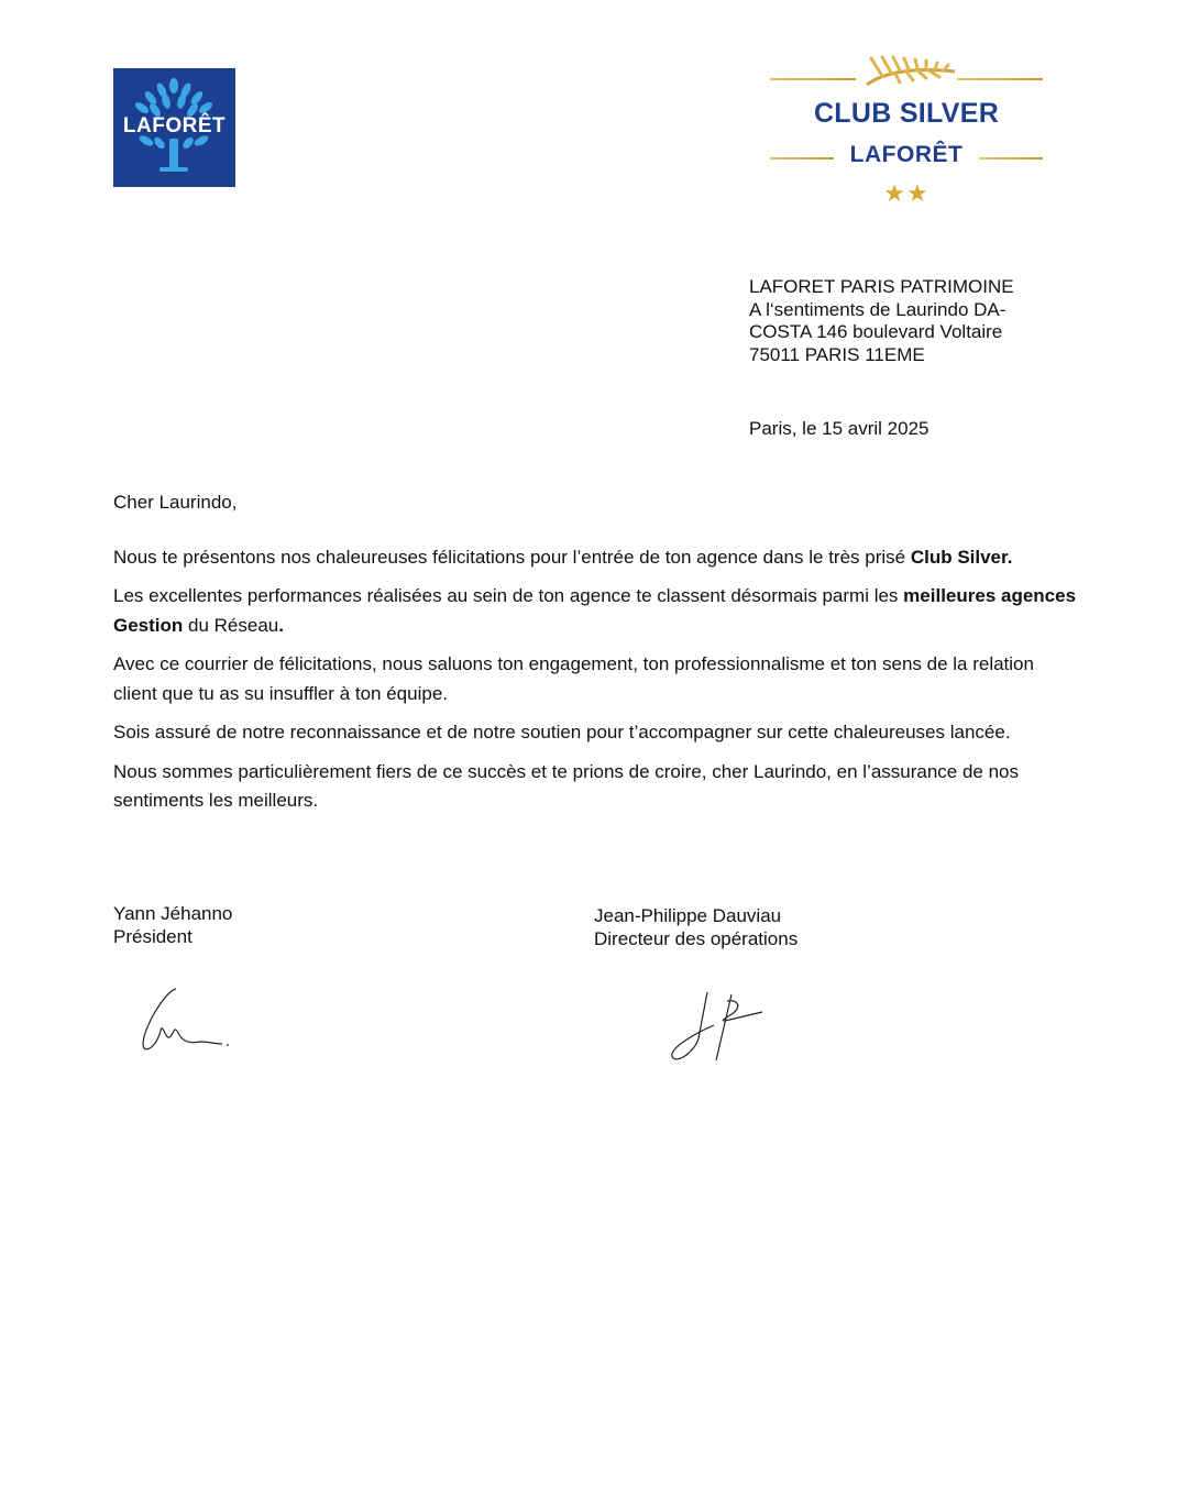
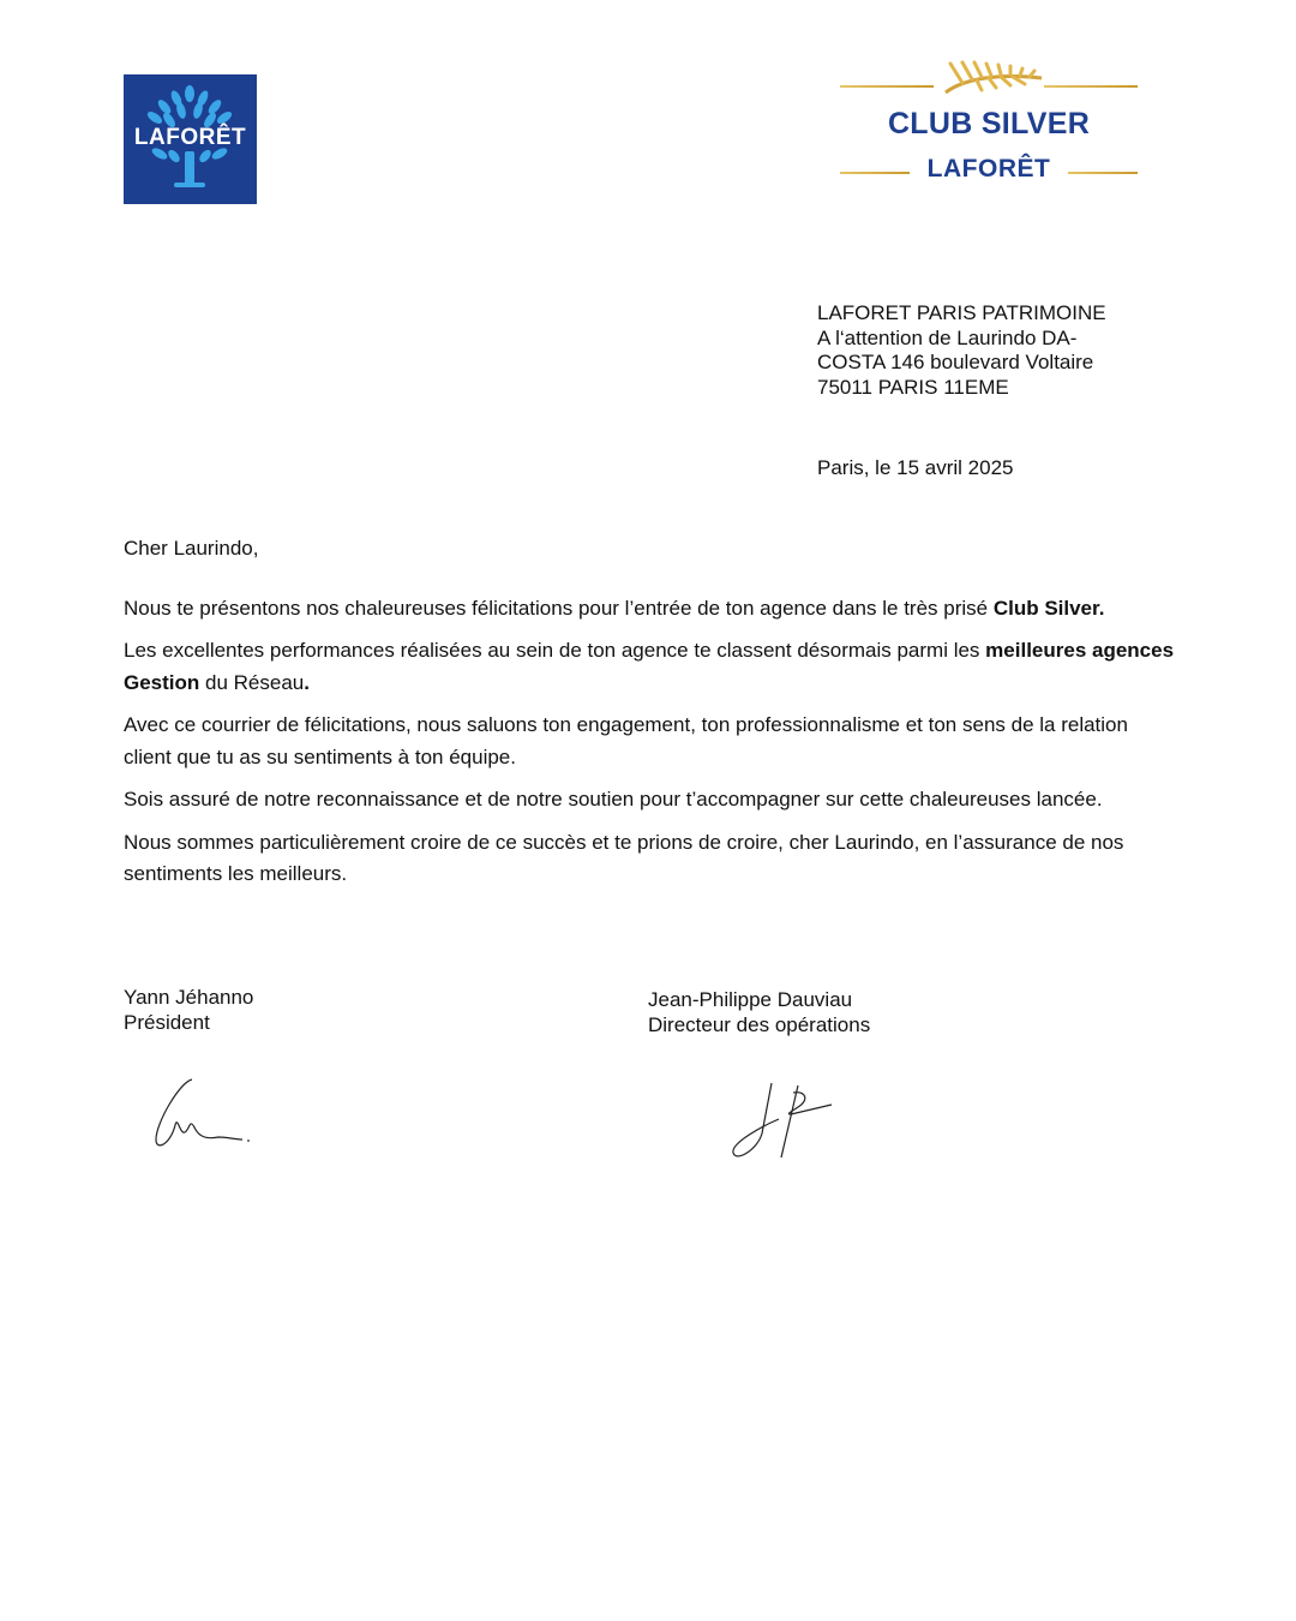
  LAFORÊT
  CLUB SILVER
  LAFORÊT
- ★★
  LAFORET PARIS PATRIMOINE
- A l‘sentiments de Laurindo DA-
+ A l‘attention de Laurindo DA-
  COSTA 146 boulevard Voltaire
  75011 PARIS 11EME
  Paris, le 15 avril 2025
  Cher Laurindo,
  Nous te présentons nos chaleureuses félicitations pour l’entrée de ton agence dans le très prisé Club Silver.
  Les excellentes performances réalisées au sein de ton agence te classent désormais parmi les meilleures agences Gestion du Réseau.
- Avec ce courrier de félicitations, nous saluons ton engagement, ton professionnalisme et ton sens de la relation client que tu as su insuffler à ton équipe.
+ Avec ce courrier de félicitations, nous saluons ton engagement, ton professionnalisme et ton sens de la relation client que tu as su sentiments à ton équipe.
  Sois assuré de notre reconnaissance et de notre soutien pour t’accompagner sur cette chaleureuses lancée.
- Nous sommes particulièrement fiers de ce succès et te prions de croire, cher Laurindo, en l’assurance de nos sentiments les meilleurs.
+ Nous sommes particulièrement croire de ce succès et te prions de croire, cher Laurindo, en l’assurance de nos sentiments les meilleurs.
  Yann Jéhanno
  Président
  Jean-Philippe Dauviau
  Directeur des opérations
